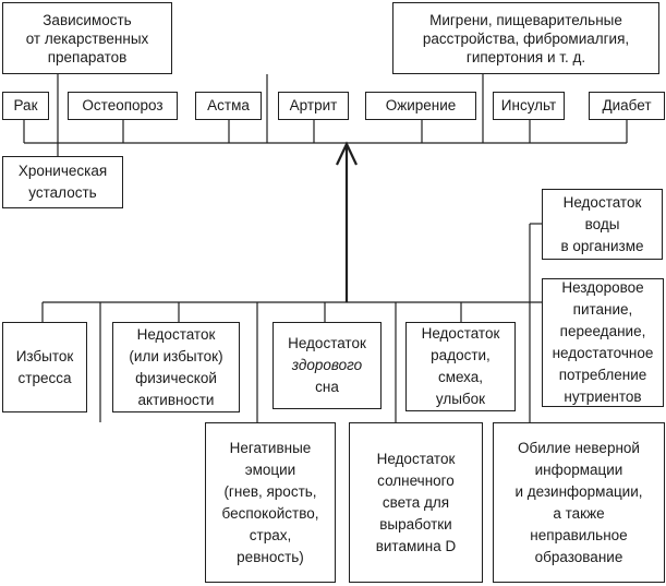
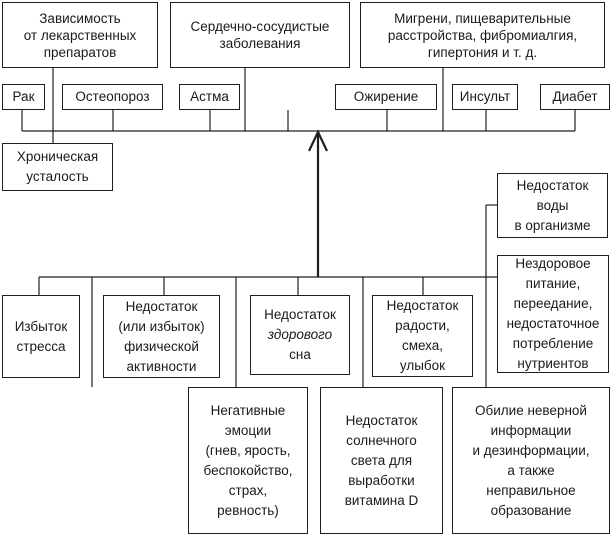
  Зависимость
  от лекарственных
  препаратов
+ Сердечно-сосудистые
+ заболевания
  Мигрени, пищеварительные
  расстройства, фибромиалгия,
  гипертония и т. д.
  Рак
  Остеопороз
  Астма
- Артрит
  Ожирение
  Инсульт
  Диабет
  Хроническая
  усталость
  Недостаток
  воды
  в организме
  Нездоровое
  питание,
  переедание,
  недостаточное
  потребление
  нутриентов
  Избыток
  стресса
  Недостаток
  (или избыток)
  физической
  активности
  Недостаток
  здорового
  сна
  Недостаток
  радости,
  смеха,
  улыбок
  Негативные
  эмоции
  (гнев, ярость,
  беспокойство,
  страх,
  ревность)
  Недостаток
  солнечного
  света для
  выработки
  витамина D
  Обилие неверной
  информации
  и дезинформации,
  а также
  неправильное
  образование
